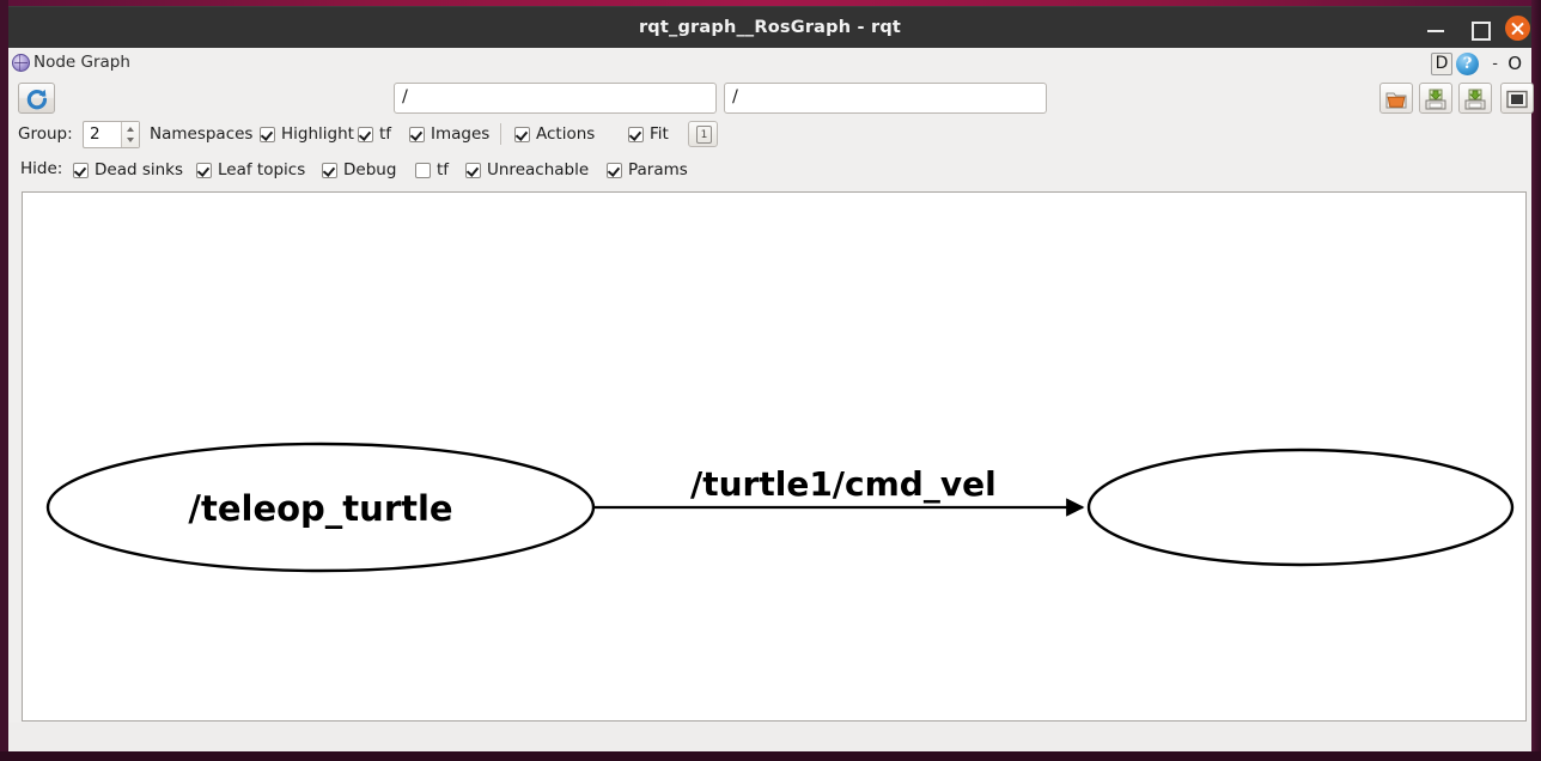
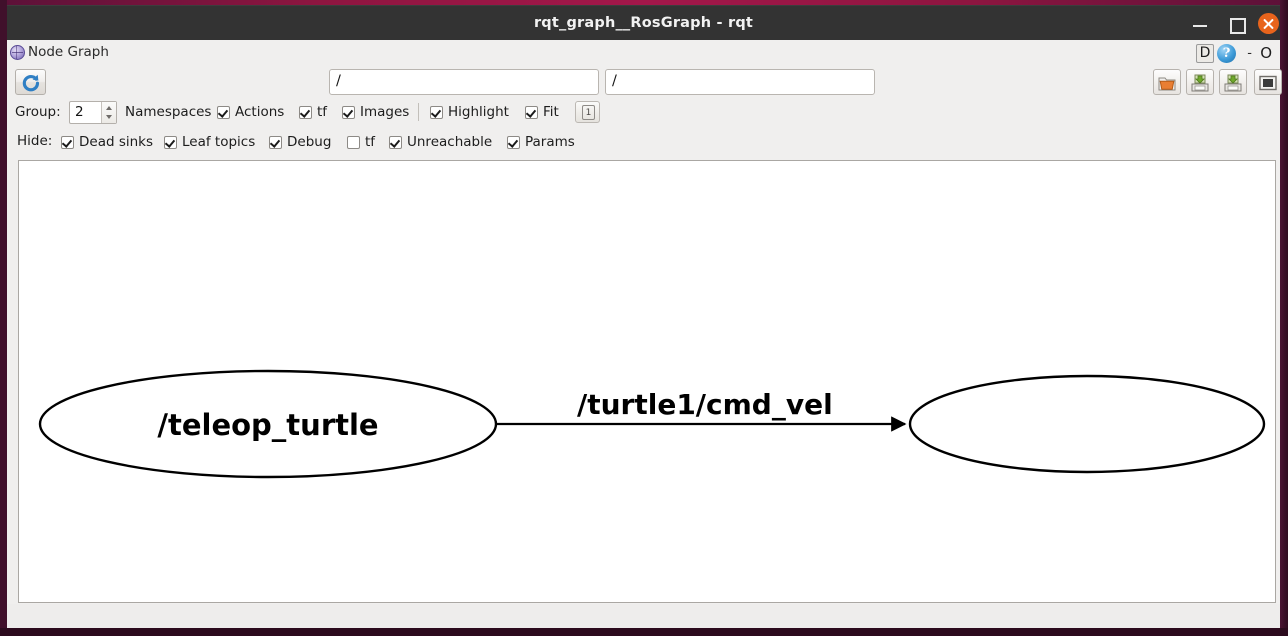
  rqt_graph__RosGraph - rqt
  Node Graph
  D
  ?
  -
  O
  /
  /
  Group:
  2
  Namespaces
- Highlight
+ Actions
  tf
  Images
- Actions
+ Highlight
  Fit
  1
  Hide:
  Dead sinks
  Leaf topics
  Debug
  tf
  Unreachable
  Params
  /turtle1/cmd_vel
  /teleop_turtle
